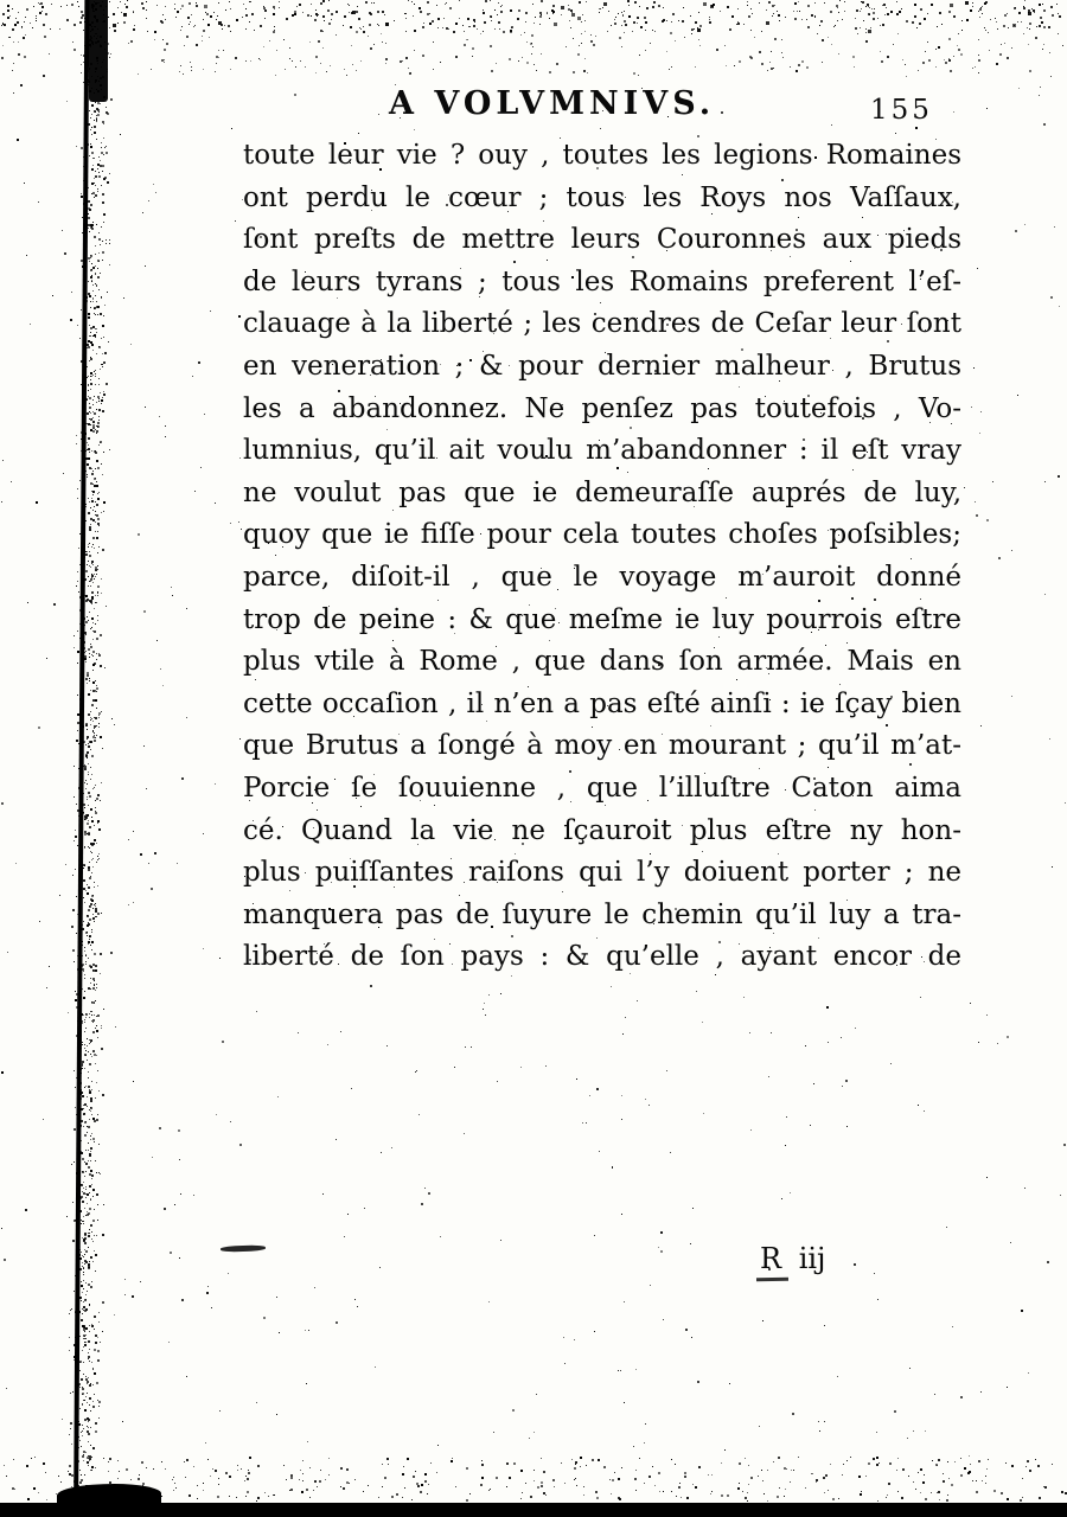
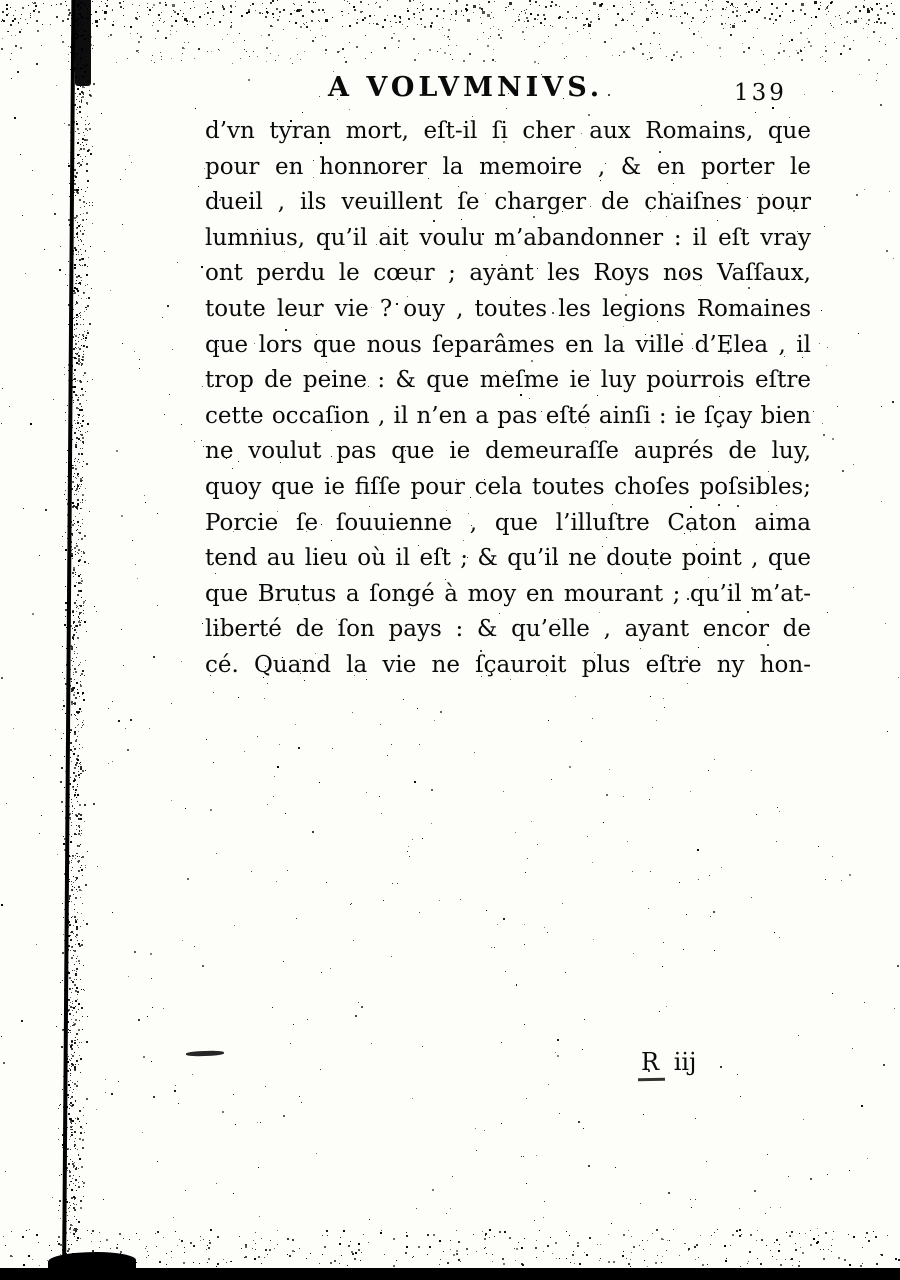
  A VOLVMNIVS.
- 155
+ 139
+ d’vn tyran mort, eſt-il ſi cher aux Romains, que
+ pour en honnorer la memoire , & en porter le
+ dueil , ils veuillent ſe charger de chaiſnes pour
- toute leur vie ? ouy , toutes les legions Romaines
+ lumnius, qu’il ait voulu m’abandonner : il eſt vray
- ont perdu le cœur ; tous les Roys nos Vaſſaux,
+ ont perdu le cœur ; ayant les Roys nos Vaſſaux,
- ſont preſts de mettre leurs Couronnes aux pieds
- de leurs tyrans ; tous les Romains preferent l’eſ-
- clauage à la liberté ; les cendres de Ceſar leur ſont
- en veneration ; & pour dernier malheur , Brutus
- les a abandonnez. Ne penſez pas toutefois , Vo-
- lumnius, qu’il ait voulu m’abandonner : il eſt vray
+ toute leur vie ? ouy , toutes les legions Romaines
+ que lors que nous ſeparâmes en la ville d’Elea , il
- ne voulut pas que ie demeuraſſe auprés de luy,
+ trop de peine : & que meſme ie luy pourrois eſtre
- quoy que ie fiſſe pour cela toutes choſes poſsibles;
+ cette occaſion , il n’en a pas eſté ainſi : ie ſçay bien
- parce, diſoit-il , que le voyage m’auroit donné
- trop de peine : & que meſme ie luy pourrois eſtre
+ ne voulut pas que ie demeuraſſe auprés de luy,
- plus vtile à Rome , que dans ſon armée. Mais en
- cette occaſion , il n’en a pas eſté ainſi : ie ſçay bien
+ quoy que ie fiſſe pour cela toutes choſes poſsibles;
- que Brutus a ſongé à moy en mourant ; qu’il m’at-
+ Porcie ſe ſouuienne , que l’illuſtre Caton aima
+ tend au lieu où il eſt ; & qu’il ne doute point , que
- Porcie ſe ſouuienne , que l’illuſtre Caton aima
+ que Brutus a ſongé à moy en mourant ; qu’il m’at-
- cé. Quand la vie ne ſçauroit plus eſtre ny hon-
+ liberté de ſon pays : & qu’elle , ayant encor de
- plus puiſſantes raiſons qui l’y doiuent porter ; ne
- manquera pas de ſuyure le chemin qu’il luy a tra-
- liberté de ſon pays : & qu’elle , ayant encor de
+ cé. Quand la vie ne ſçauroit plus eſtre ny hon-
  R iij
